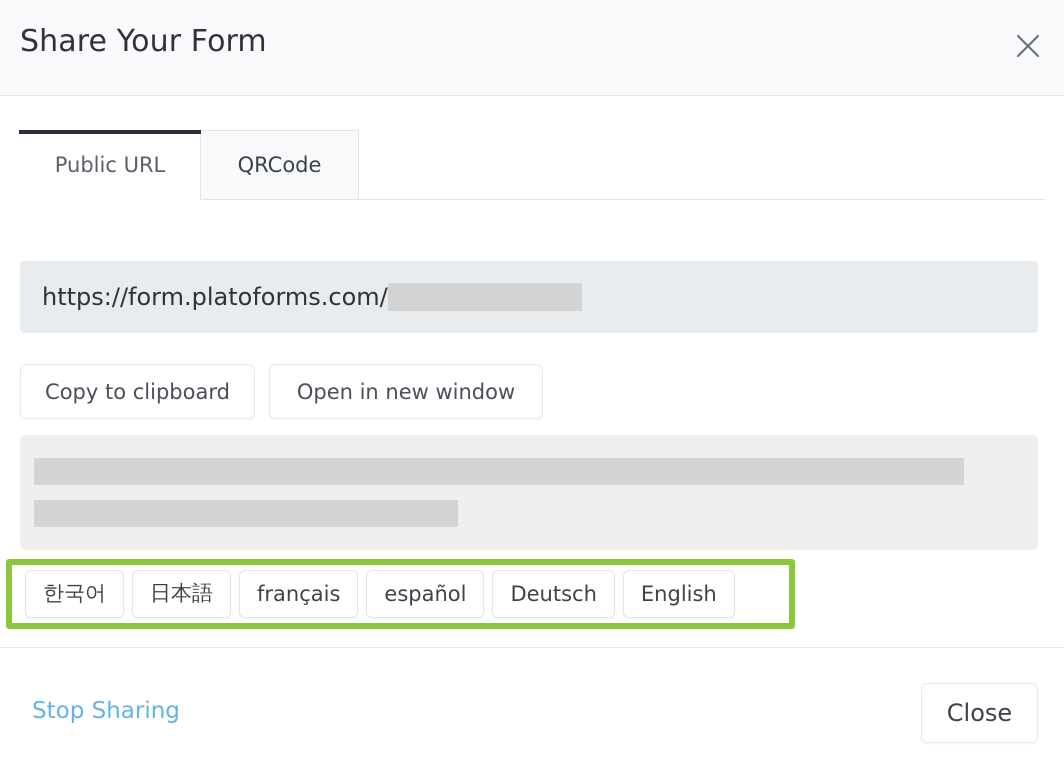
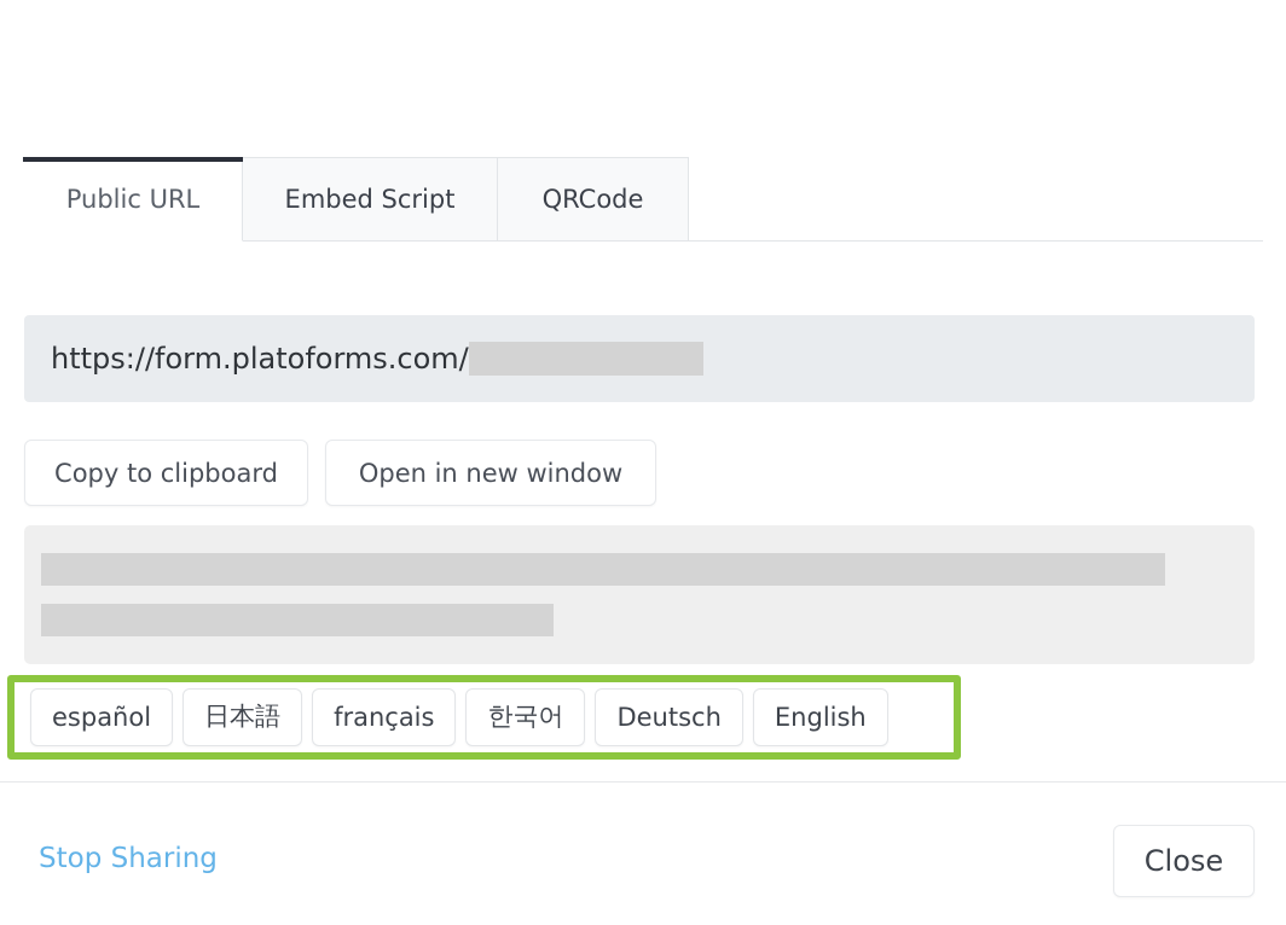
- Share Your Form
  Public URL
+ Embed Script
  QRCode
  https://form.platoforms.com/
  Copy to clipboard
  Open in new window
- 한국어
+ español
  日本語
  français
- español
+ 한국어
  Deutsch
  English
  Stop Sharing
  Close
